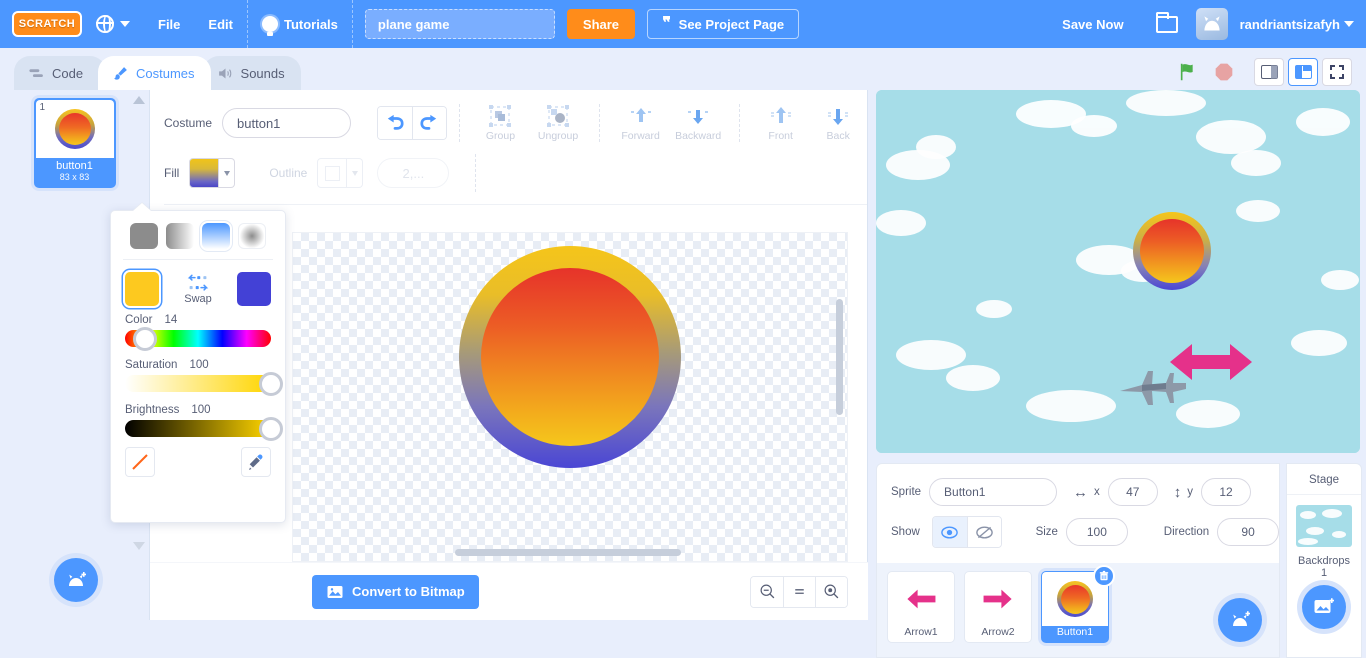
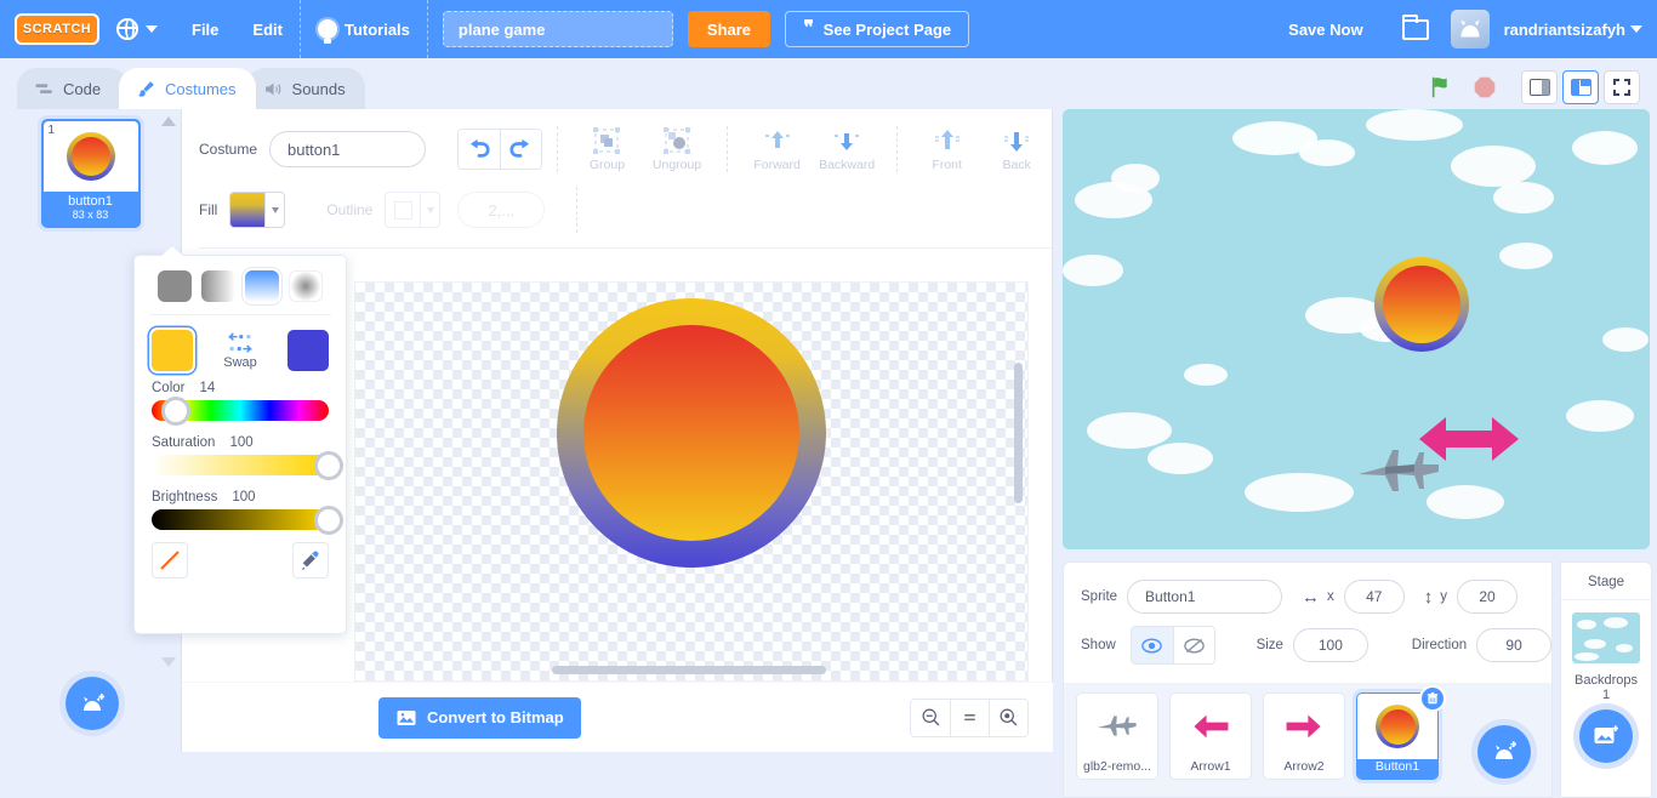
  SCRATCH
  File
  Edit
  Tutorials
  plane game
  Share
  See Project Page
  Save Now
  randriantsizafyh
  Code
  Costumes
  Sounds
  1
  button1
  83 x 83
  Costume
  button1
  Group
  Ungroup
  Forward
  Backward
  Front
  Back
  Fill
  Outline
  2,...
  Convert to Bitmap
  Swap
  Color
  14
  Saturation
  100
  Brightness
  100
  Sprite
  Button1
  ↔
  x
  47
  ↕
  y
- 12
+ 20
  Show
  Size
  100
  Direction
  90
+ glb2-remo...
  Arrow1
  Arrow2
  Button1
  Stage
  Backdrops
  1
